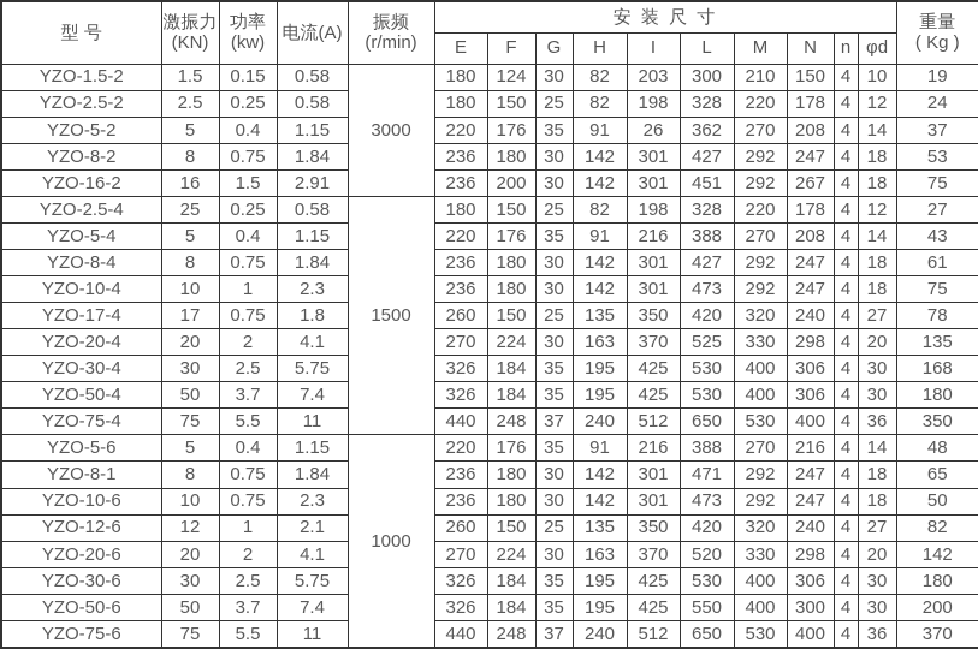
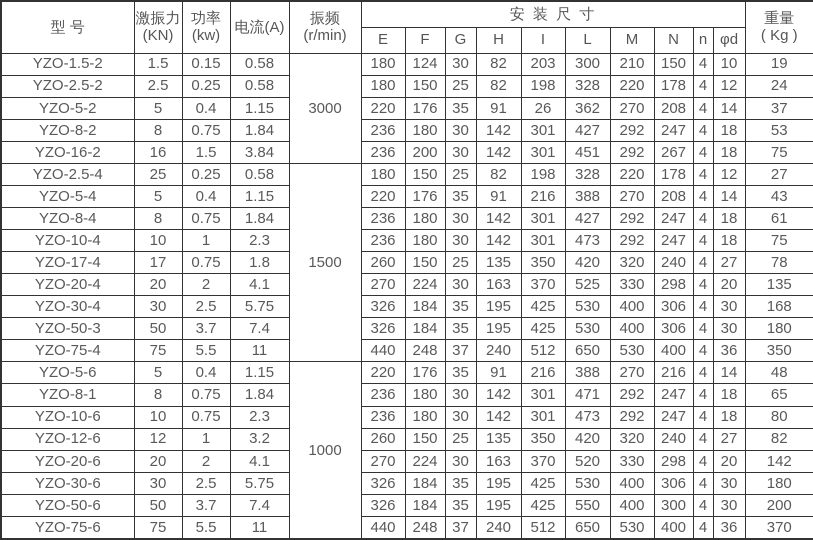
  型 号	激振力 (KN)	功率 (kw)	电流(A)	振频 (r/min)	安 装 尺 寸	重量 ( Kg )
  E	F	G	H	I	L	M	N	n	φd
  YZO-1.5-2	1.5	0.15	0.58	3000	180	124	30	82	203	300	210	150	4	10	19
  YZO-2.5-2	2.5	0.25	0.58	180	150	25	82	198	328	220	178	4	12	24
  YZO-5-2	5	0.4	1.15	220	176	35	91	26	362	270	208	4	14	37
  YZO-8-2	8	0.75	1.84	236	180	30	142	301	427	292	247	4	18	53
- YZO-16-2	16	1.5	2.91	236	200	30	142	301	451	292	267	4	18	75
+ YZO-16-2	16	1.5	3.84	236	200	30	142	301	451	292	267	4	18	75
  YZO-2.5-4	25	0.25	0.58	1500	180	150	25	82	198	328	220	178	4	12	27
  YZO-5-4	5	0.4	1.15	220	176	35	91	216	388	270	208	4	14	43
  YZO-8-4	8	0.75	1.84	236	180	30	142	301	427	292	247	4	18	61
  YZO-10-4	10	1	2.3	236	180	30	142	301	473	292	247	4	18	75
  YZO-17-4	17	0.75	1.8	260	150	25	135	350	420	320	240	4	27	78
  YZO-20-4	20	2	4.1	270	224	30	163	370	525	330	298	4	20	135
  YZO-30-4	30	2.5	5.75	326	184	35	195	425	530	400	306	4	30	168
- YZO-50-4	50	3.7	7.4	326	184	35	195	425	530	400	306	4	30	180
+ YZO-50-3	50	3.7	7.4	326	184	35	195	425	530	400	306	4	30	180
  YZO-75-4	75	5.5	11	440	248	37	240	512	650	530	400	4	36	350
  YZO-5-6	5	0.4	1.15	1000	220	176	35	91	216	388	270	216	4	14	48
  YZO-8-1	8	0.75	1.84	236	180	30	142	301	471	292	247	4	18	65
- YZO-10-6	10	0.75	2.3	236	180	30	142	301	473	292	247	4	18	50
+ YZO-10-6	10	0.75	2.3	236	180	30	142	301	473	292	247	4	18	80
- YZO-12-6	12	1	2.1	260	150	25	135	350	420	320	240	4	27	82
+ YZO-12-6	12	1	3.2	260	150	25	135	350	420	320	240	4	27	82
  YZO-20-6	20	2	4.1	270	224	30	163	370	520	330	298	4	20	142
  YZO-30-6	30	2.5	5.75	326	184	35	195	425	530	400	306	4	30	180
  YZO-50-6	50	3.7	7.4	326	184	35	195	425	550	400	300	4	30	200
  YZO-75-6	75	5.5	11	440	248	37	240	512	650	530	400	4	36	370
